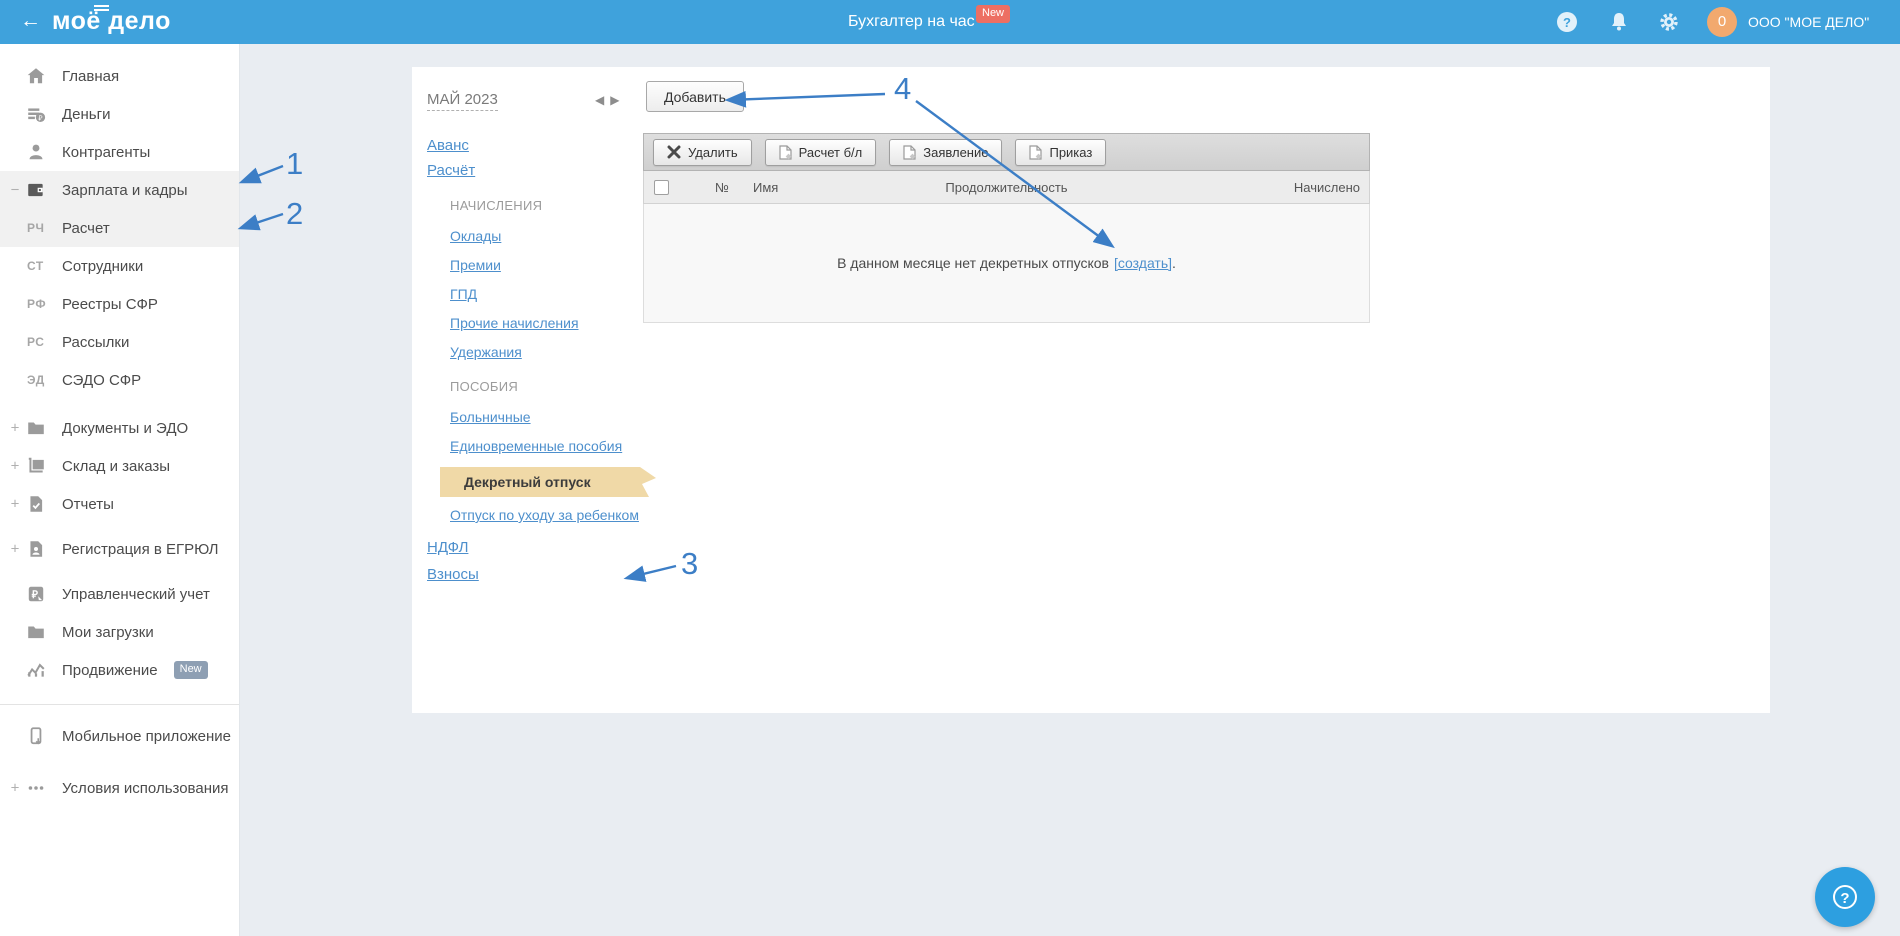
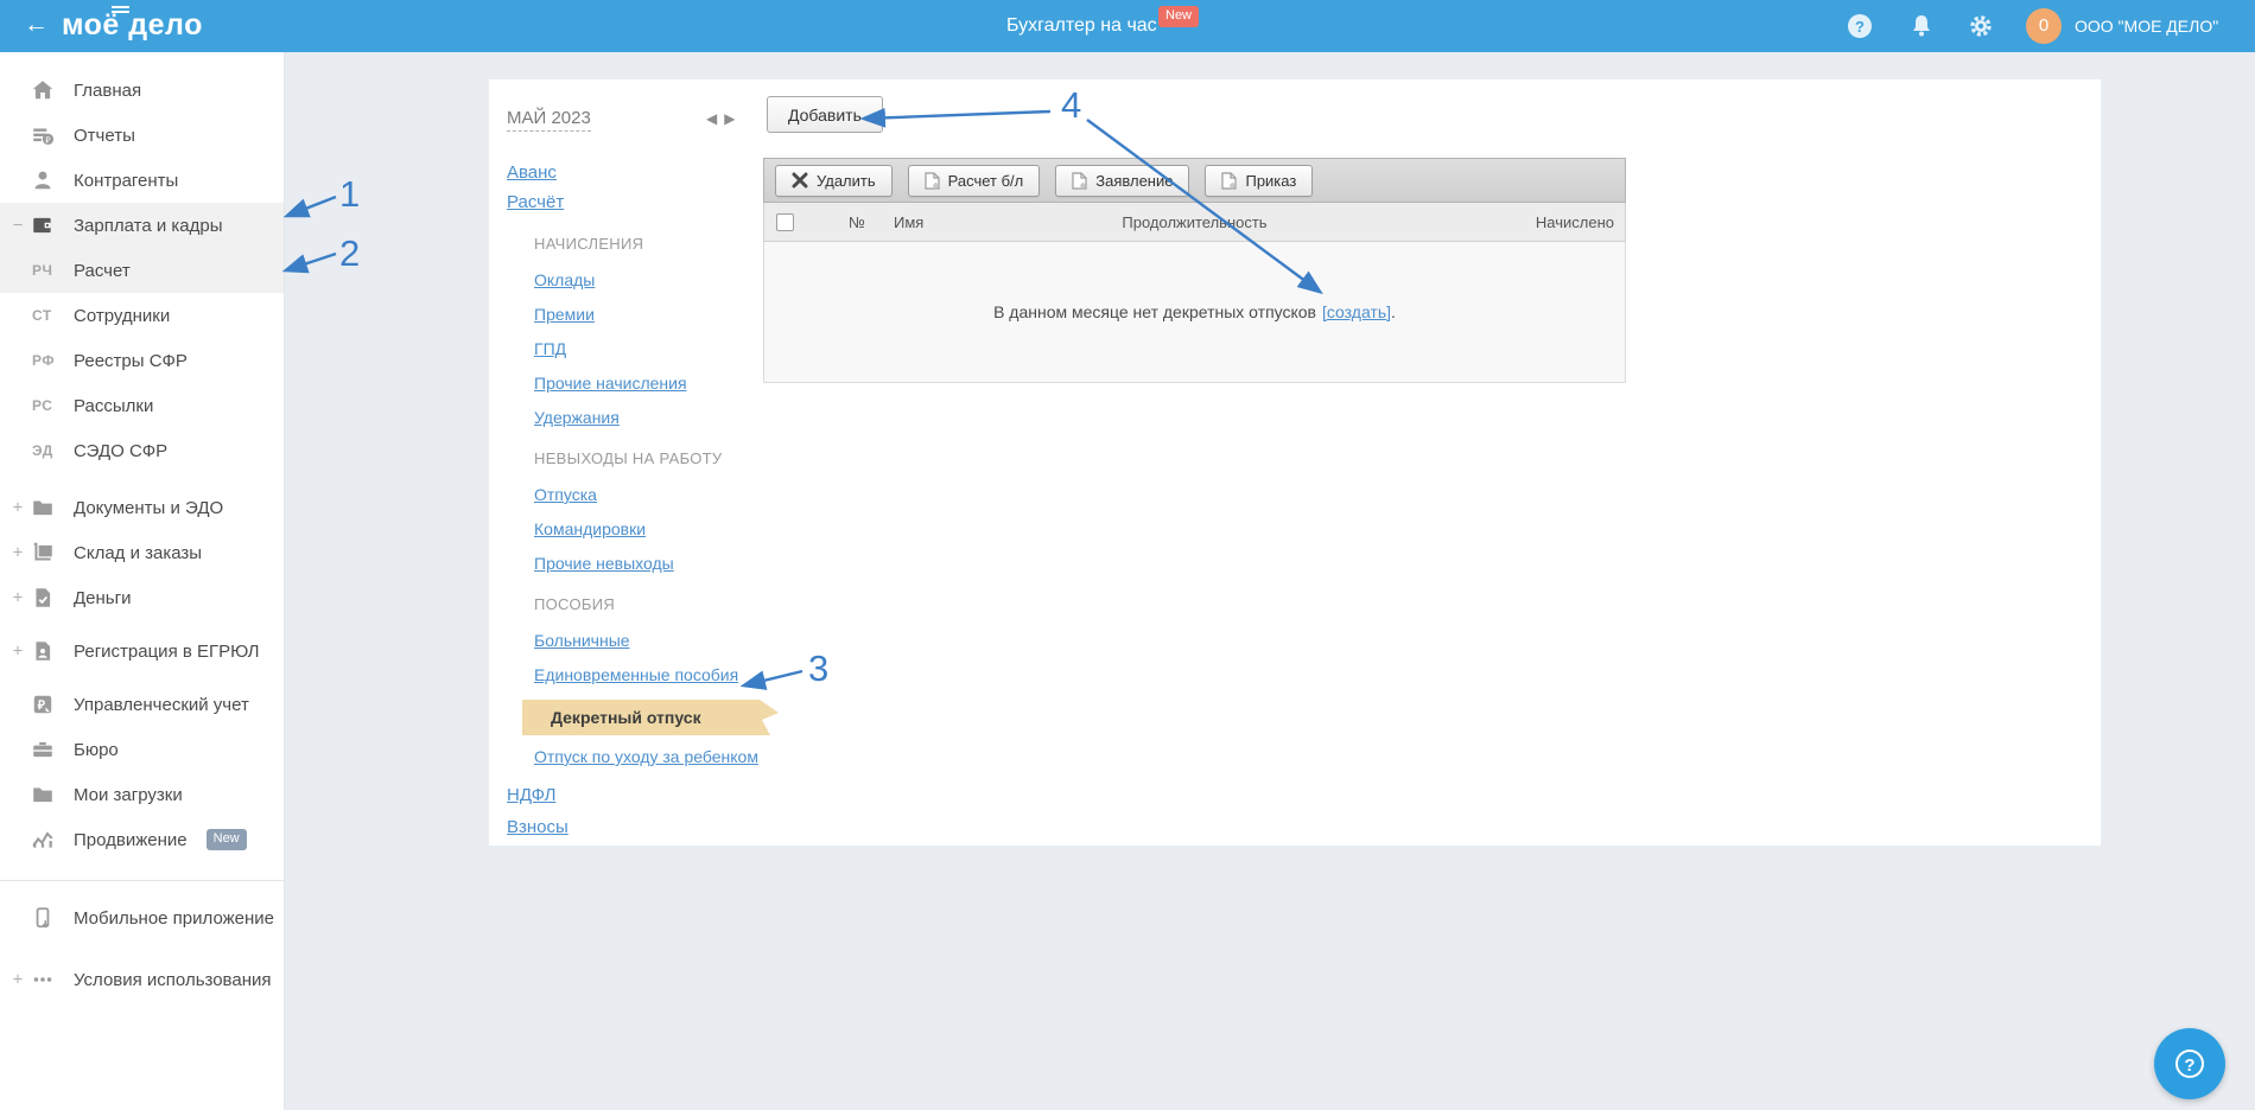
  ←
  моё дело
  Бухгалтер на час
  New
  ?
  0
  ООО "МОЕ ДЕЛО"
  Главная
  ₽
- Деньги
+ Отчеты
  Контрагенты
  −
  Зарплата и кадры
  РЧ
  Расчет
  СТ
  Сотрудники
  РФ
  Реестры СФР
  РС
  Рассылки
  ЭД
  СЭДО СФР
  +
  Документы и ЭДО
  +
  Склад и заказы
  +
- Отчеты
+ Деньги
  +
  Регистрация в ЕГРЮЛ
  ₽
  Управленческий учет
+ Бюро
  Мои загрузки
  Продвижение
  New
  Мобильное приложение
  +
  Условия использования
  МАЙ 2023
  ◀▶
  Добавить
  Аванс
  Расчёт
  НАЧИСЛЕНИЯ
  Оклады
  Премии
  ГПД
  Прочие начисления
  Удержания
+ НЕВЫХОДЫ НА РАБОТУ
+ Отпуска
+ Командировки
+ Прочие невыходы
  ПОСОБИЯ
  Больничные
  Единовременные пособия
  Декретный отпуск
  Отпуск по уходу за ребенком
  НДФЛ
  Взносы
  Удалить
  Расчет б/л
  Заявлени
  Приказ
  №
  Имя
  Продолжительность
  Начислено
  В данном месяце нет декретных отпусков
  [создать]
  .
  1
  2
  3
  4
  ?
